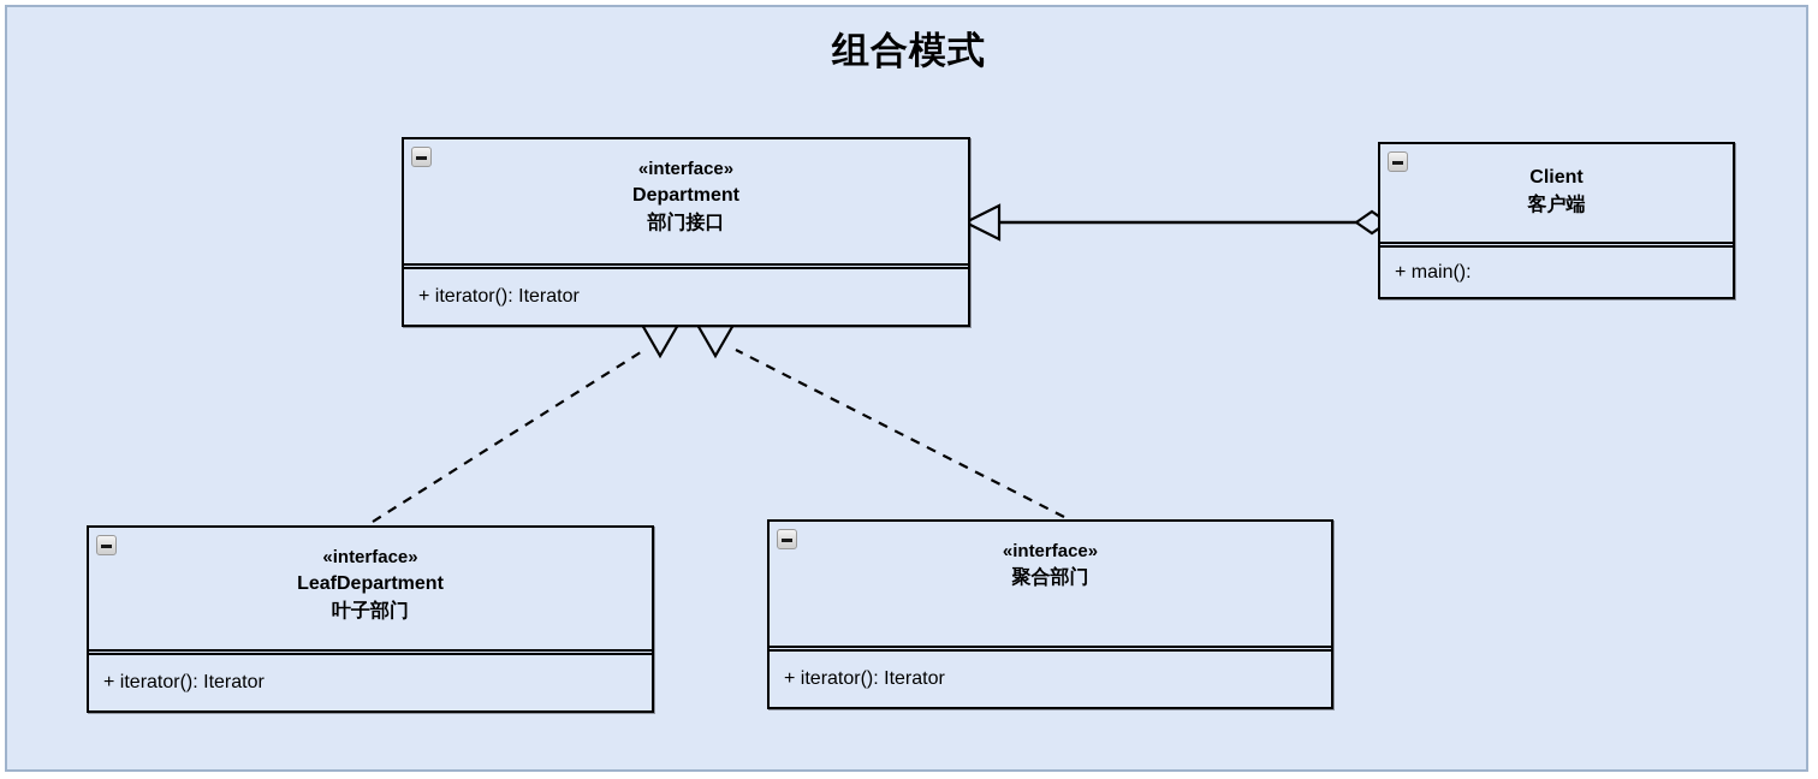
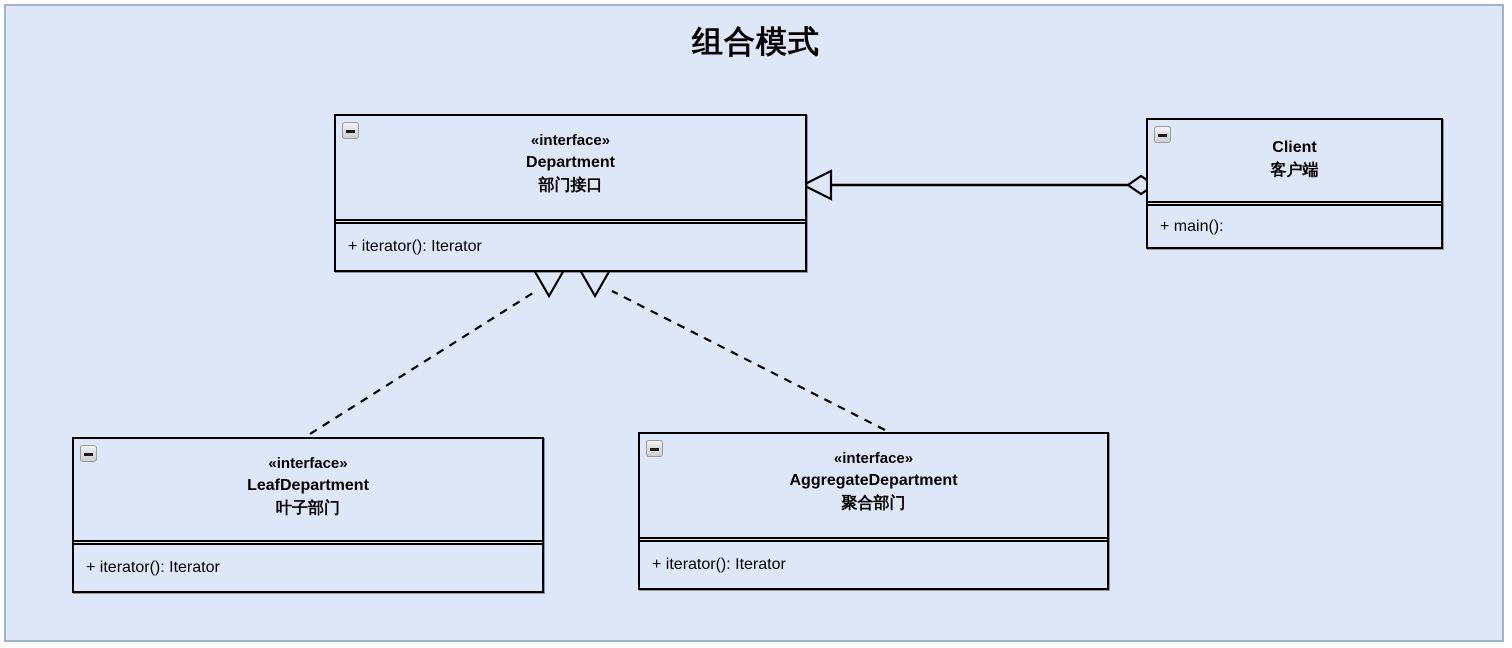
  组合模式
  «interface»
  Department
  部门接口
  + iterator(): Iterator
  Client
  客户端
  + main():
  «interface»
  LeafDepartment
  叶子部门
  + iterator(): Iterator
  «interface»
+ AggregateDepartment
  聚合部门
  + iterator(): Iterator
